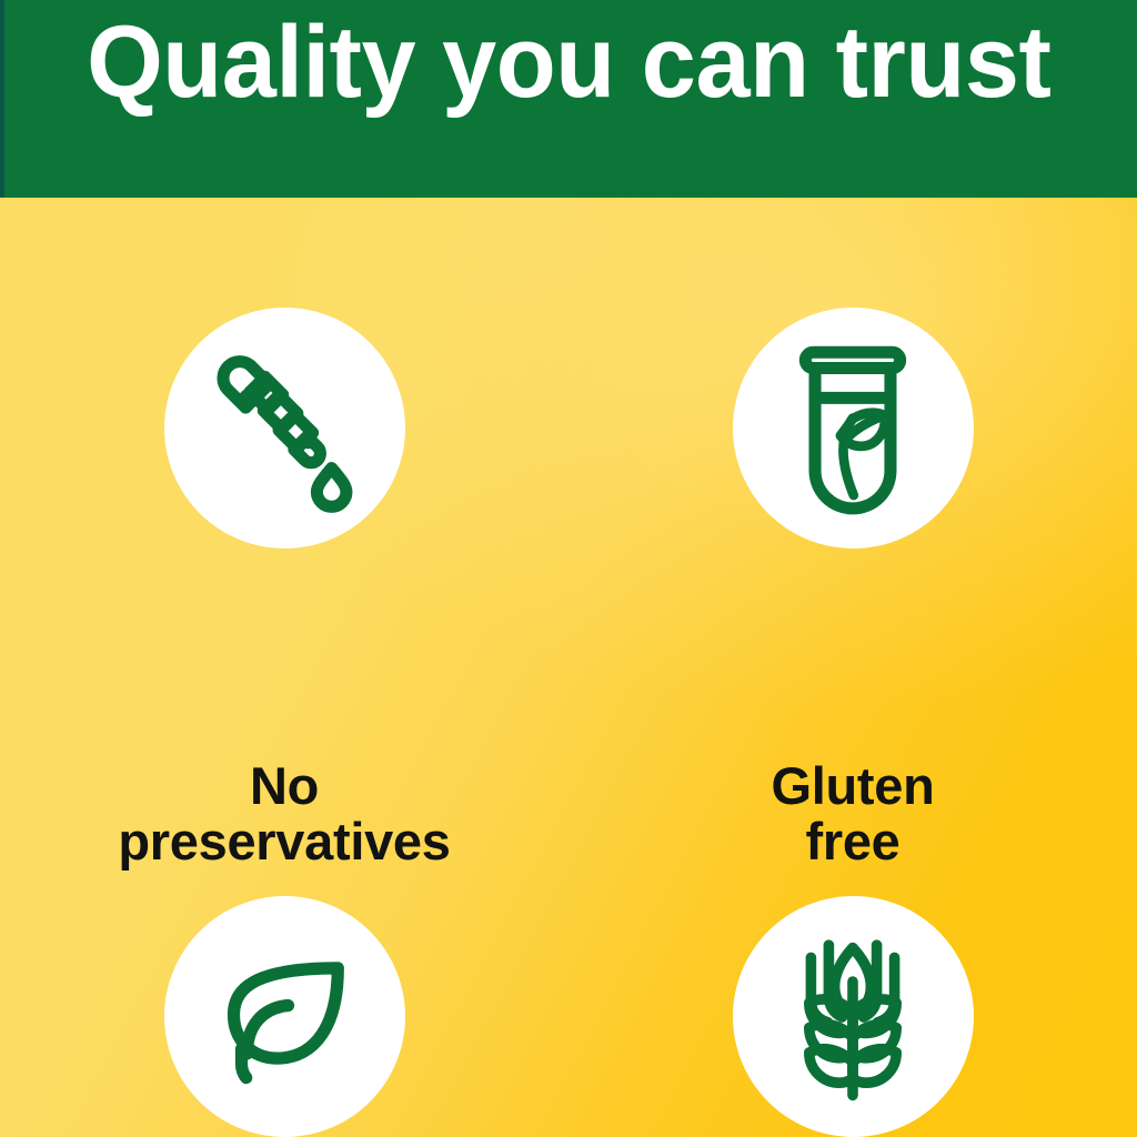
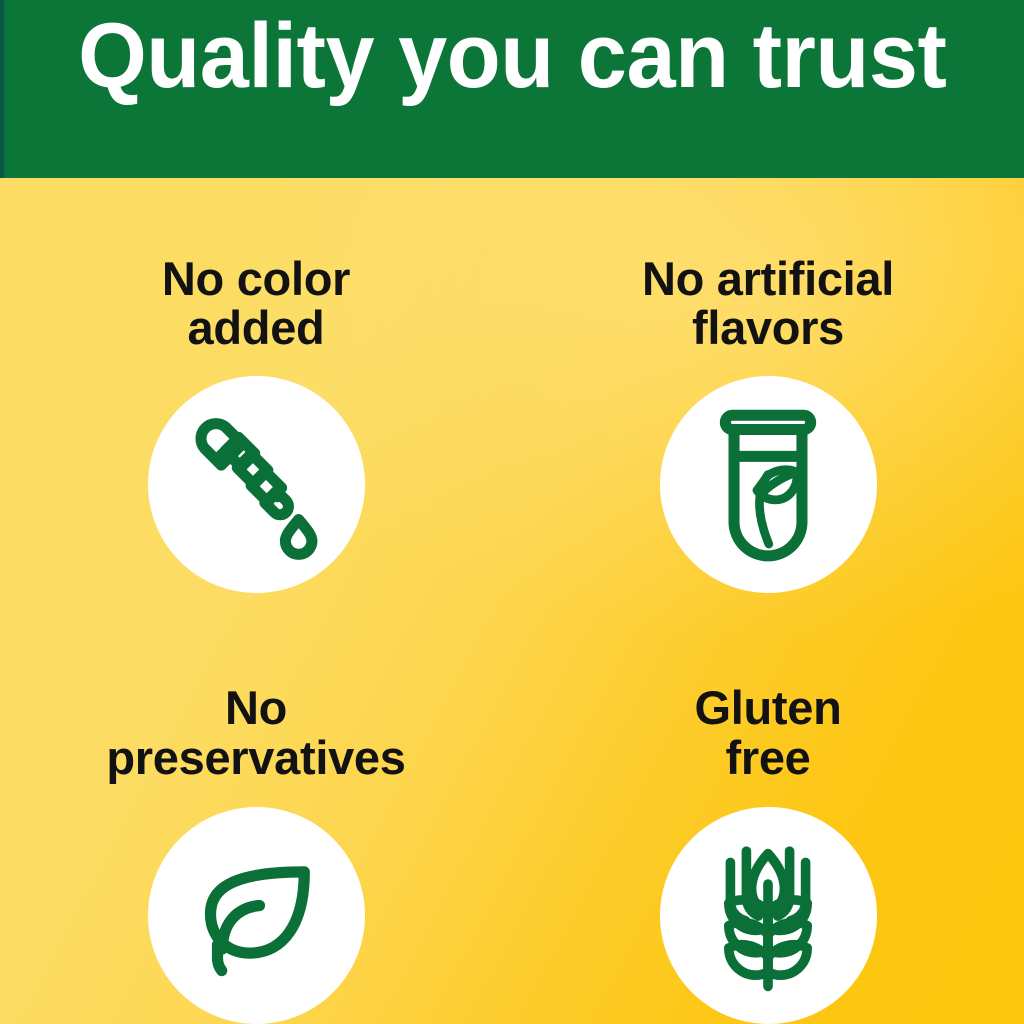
  Quality you can trust
+ No color
+ added
+ No artificial
+ flavors
  No
  preservatives
  Gluten
  free
